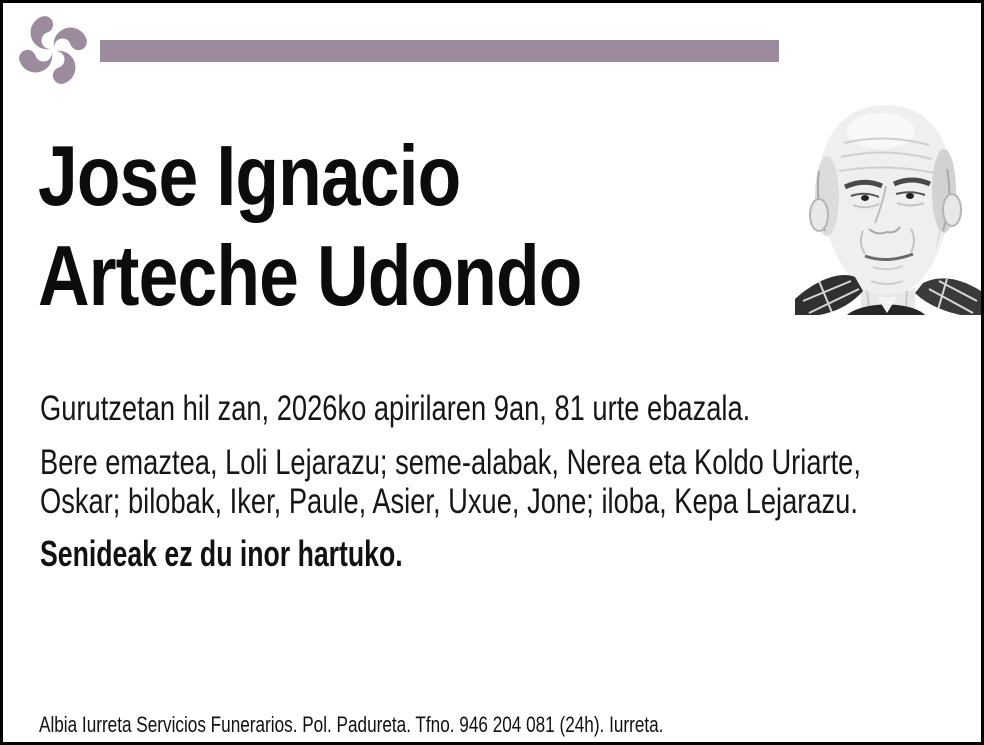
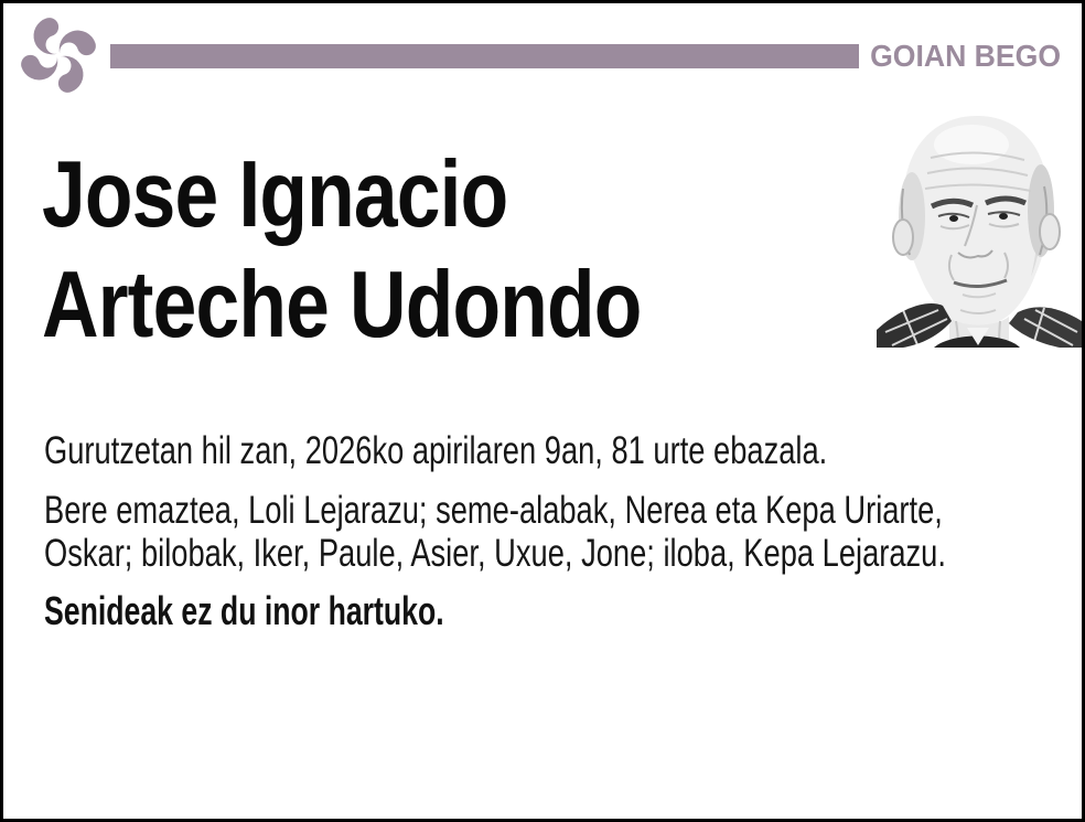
+ GOIAN BEGO
  Jose Ignacio
  Arteche Udondo
  Gurutzetan hil zan, 2026ko apirilaren 9an, 81 urte ebazala.
- Bere emaztea, Loli Lejarazu; seme-alabak, Nerea eta Koldo Uriarte,
+ Bere emaztea, Loli Lejarazu; seme-alabak, Nerea eta Kepa Uriarte,
  Oskar; bilobak, Iker, Paule, Asier, Uxue, Jone; iloba, Kepa Lejarazu.
  Senideak ez du inor hartuko.
- Albia Iurreta Servicios Funerarios. Pol. Padureta. Tfno. 946 204 081 (24h). Iurreta.
